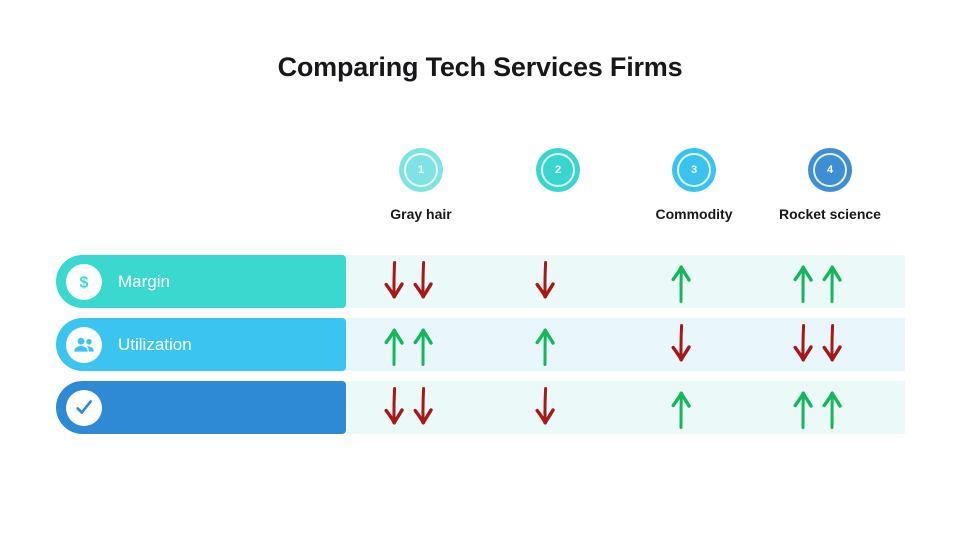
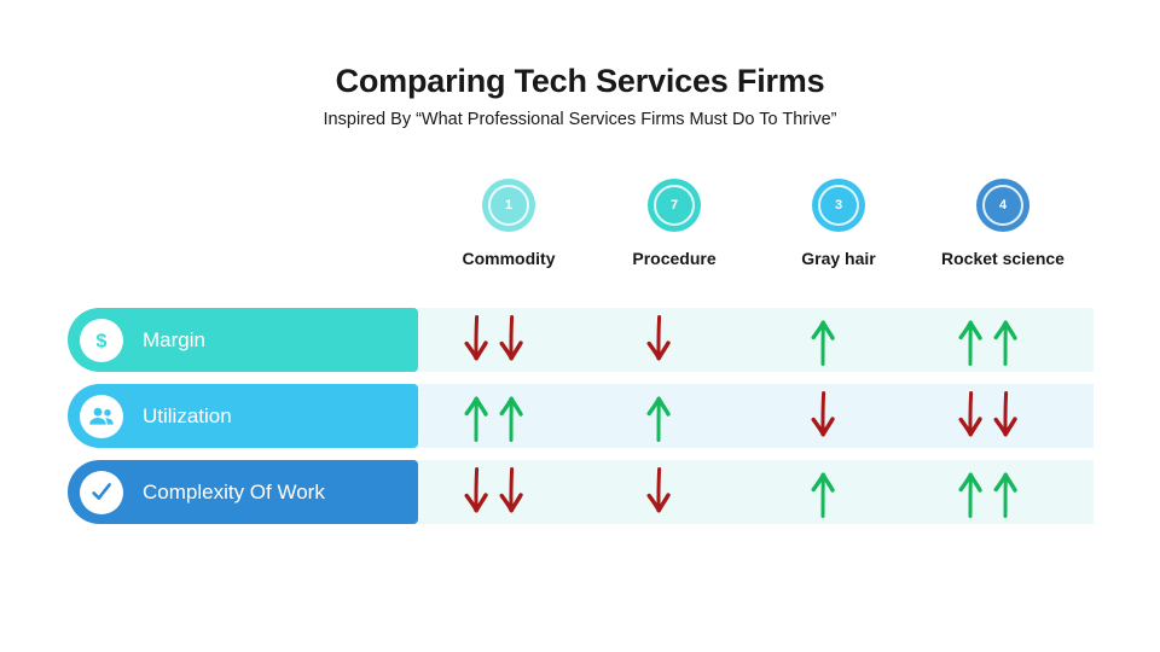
  Comparing Tech Services Firms
+ Inspired By “What Professional Services Firms Must Do To Thrive”
  1
- Gray hair
+ Commodity
- 2
+ 7
+ Procedure
  3
- Commodity
+ Gray hair
  4
  Rocket science
  $
  Margin
  Utilization
+ Complexity Of Work
